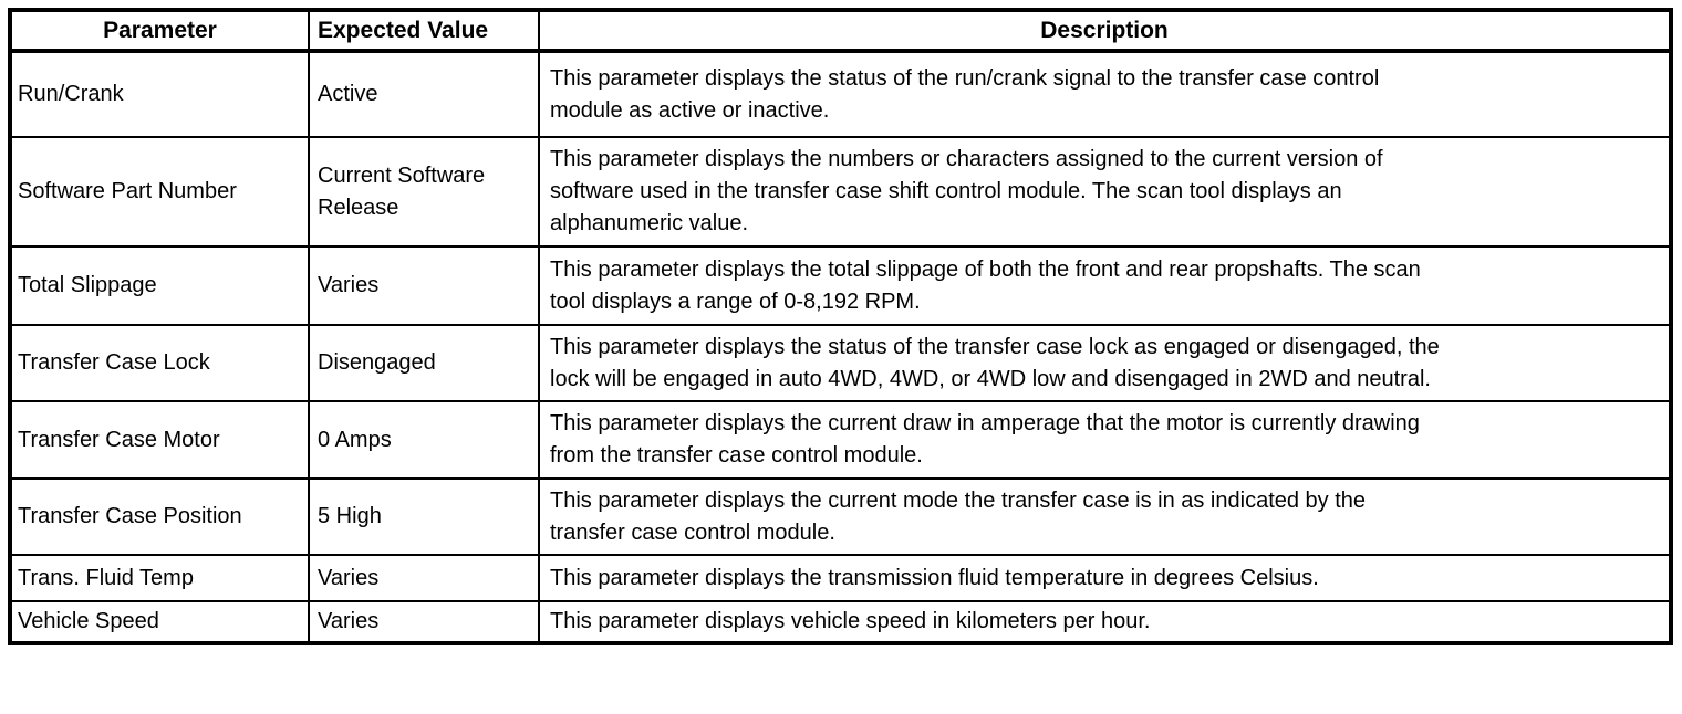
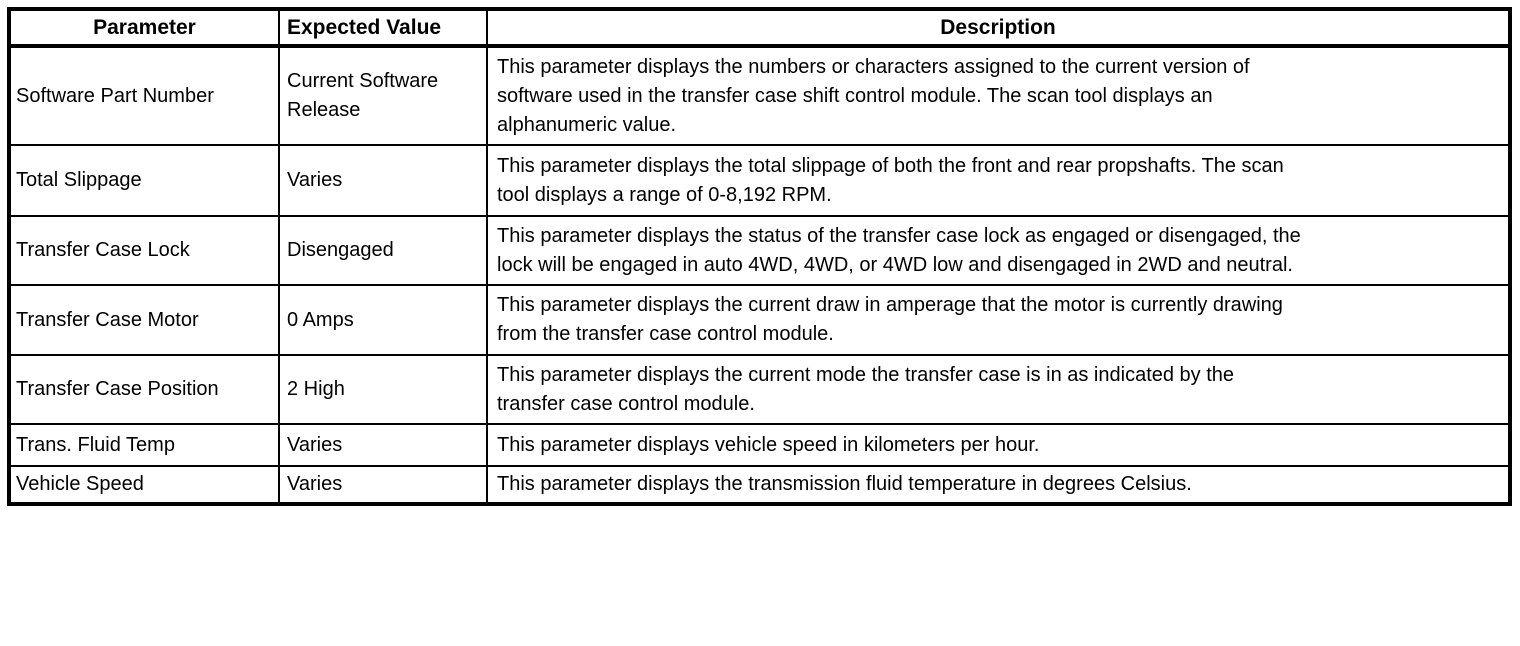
  Parameter	Expected Value	Description
- Run/Crank	Active	This parameter displays the status of the run/crank signal to the transfer case control module as active or inactive.
  Software Part Number	Current Software Release	This parameter displays the numbers or characters assigned to the current version of software used in the transfer case shift control module. The scan tool displays an alphanumeric value.
  Total Slippage	Varies	This parameter displays the total slippage of both the front and rear propshafts. The scan tool displays a range of 0-8,192 RPM.
  Transfer Case Lock	Disengaged	This parameter displays the status of the transfer case lock as engaged or disengaged, the lock will be engaged in auto 4WD, 4WD, or 4WD low and disengaged in 2WD and neutral.
  Transfer Case Motor	0 Amps	This parameter displays the current draw in amperage that the motor is currently drawing from the transfer case control module.
- Transfer Case Position	5 High	This parameter displays the current mode the transfer case is in as indicated by the transfer case control module.
+ Transfer Case Position	2 High	This parameter displays the current mode the transfer case is in as indicated by the transfer case control module.
- Trans. Fluid Temp	Varies	This parameter displays the transmission fluid temperature in degrees Celsius.
+ Trans. Fluid Temp	Varies	This parameter displays vehicle speed in kilometers per hour.
- Vehicle Speed	Varies	This parameter displays vehicle speed in kilometers per hour.
+ Vehicle Speed	Varies	This parameter displays the transmission fluid temperature in degrees Celsius.
